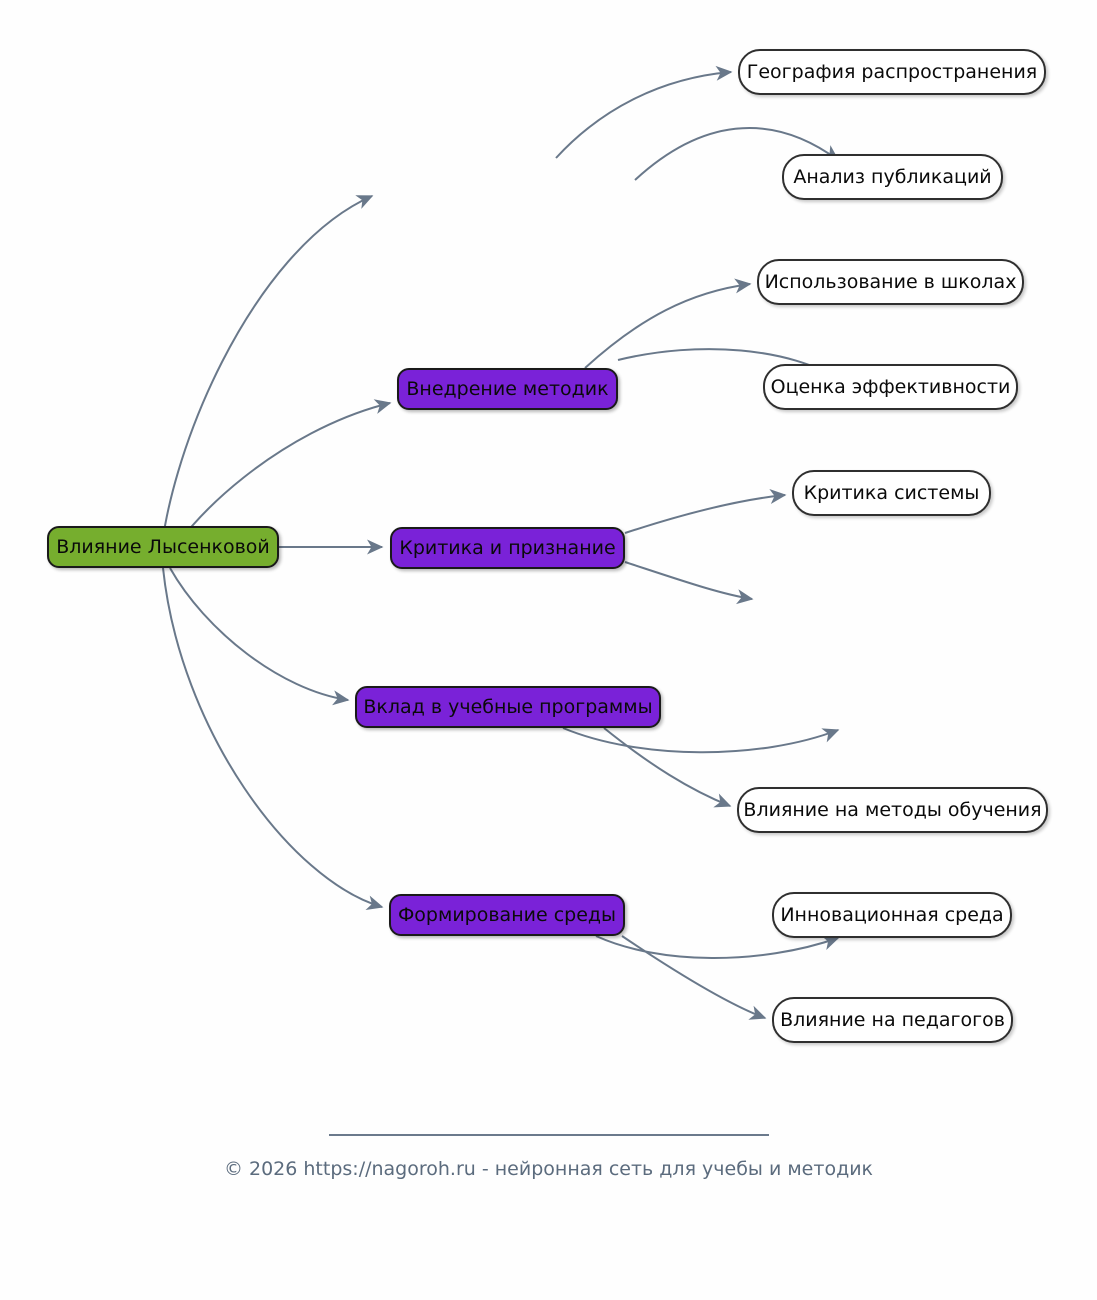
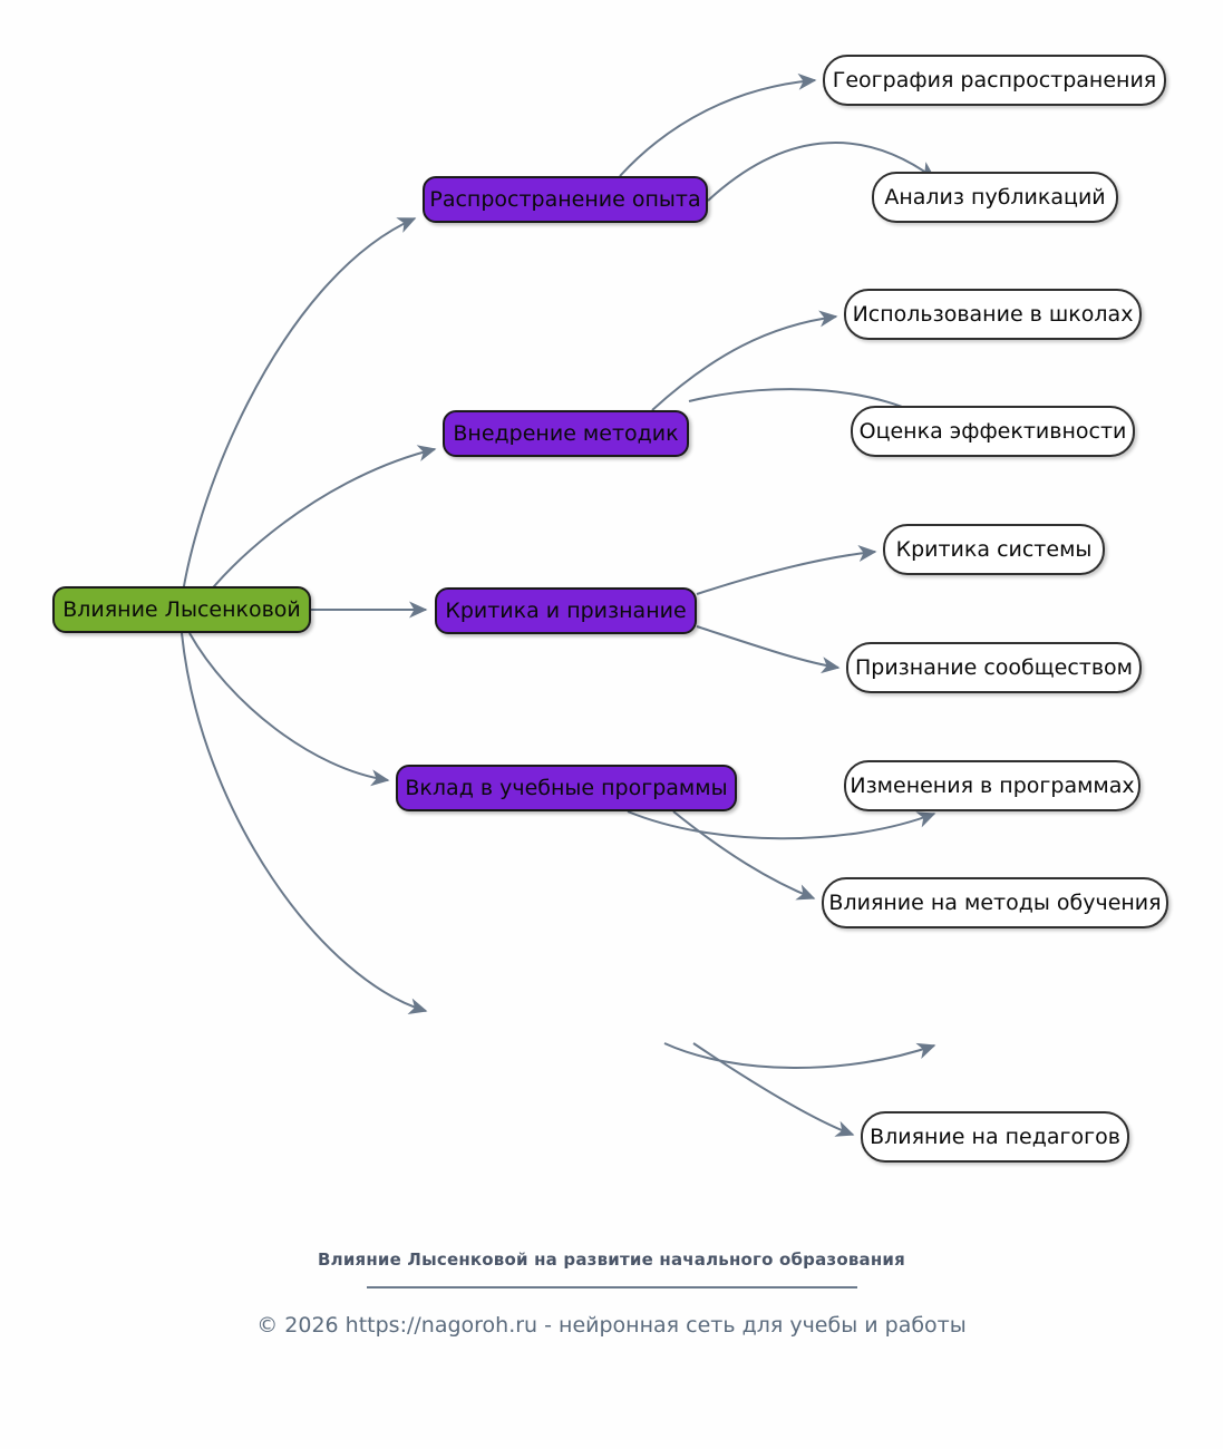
  Влияние Лысенковой
+ Распространение опыта
  География распространения
  Анализ публикаций
  Внедрение методик
  Использование в школах
  Оценка эффективности
  Критика и признание
  Критика системы
+ Признание сообществом
  Вклад в учебные программы
+ Изменения в программах
  Влияние на методы обучения
- Формирование среды
- Инновационная среда
  Влияние на педагогов
+ Влияние Лысенковой на развитие начального образования
- © 2026 https://nagoroh.ru - нейронная сеть для учебы и методик
+ © 2026 https://nagoroh.ru - нейронная сеть для учебы и работы
